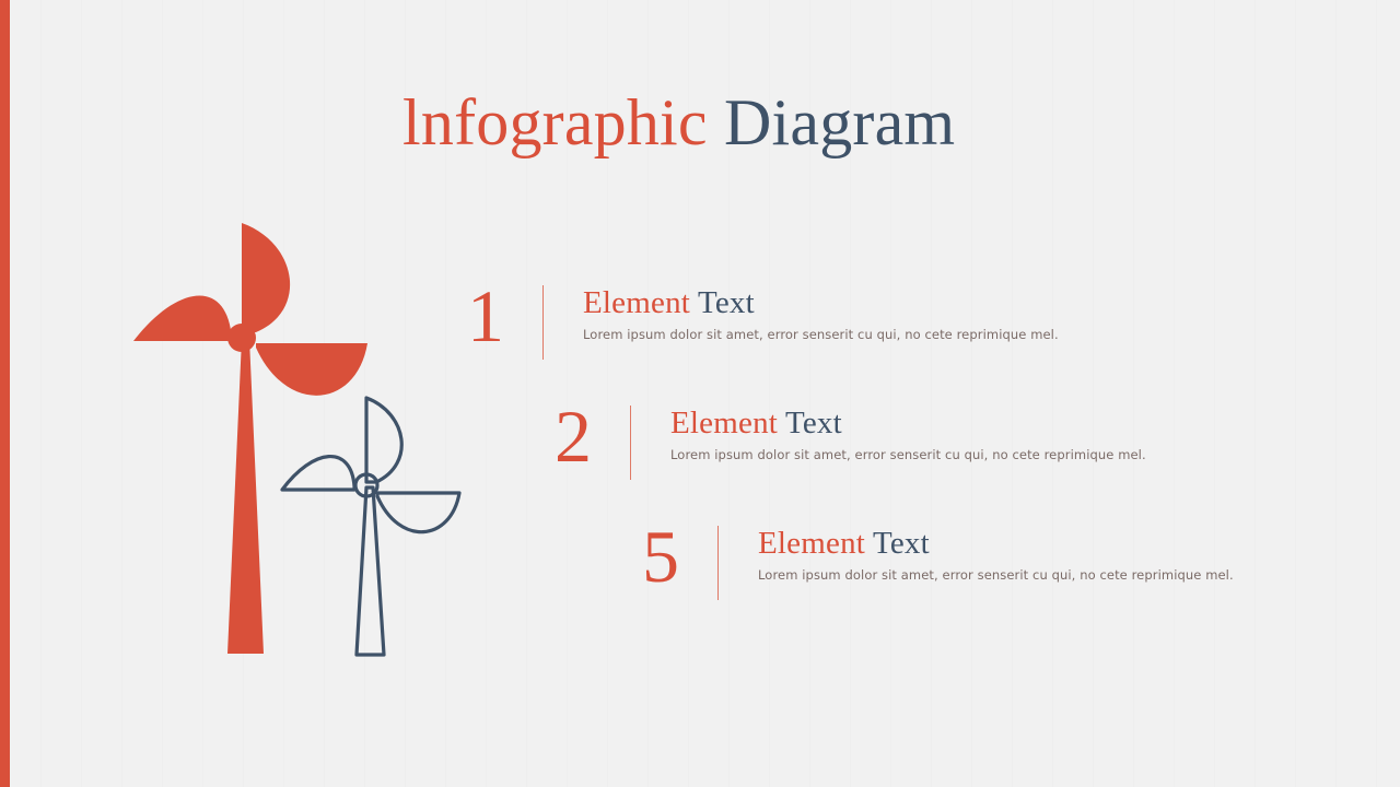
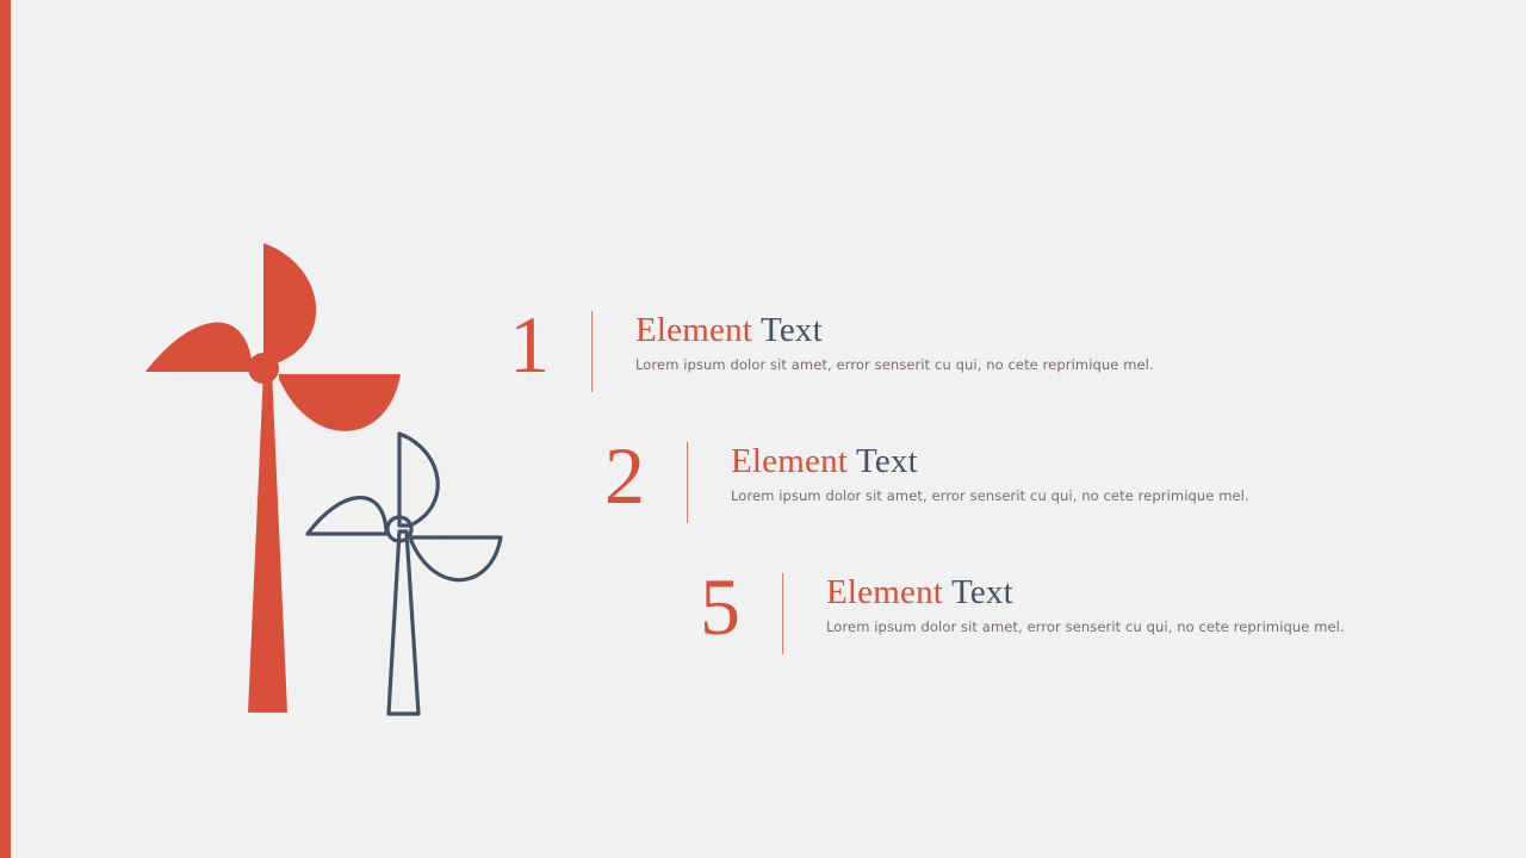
- lnfographic Diagram
  1
  Element Text
  Lorem ipsum dolor sit amet, error senserit cu qui, no cete reprimique mel.
  2
  Element Text
  Lorem ipsum dolor sit amet, error senserit cu qui, no cete reprimique mel.
  5
  Element Text
  Lorem ipsum dolor sit amet, error senserit cu qui, no cete reprimique mel.
